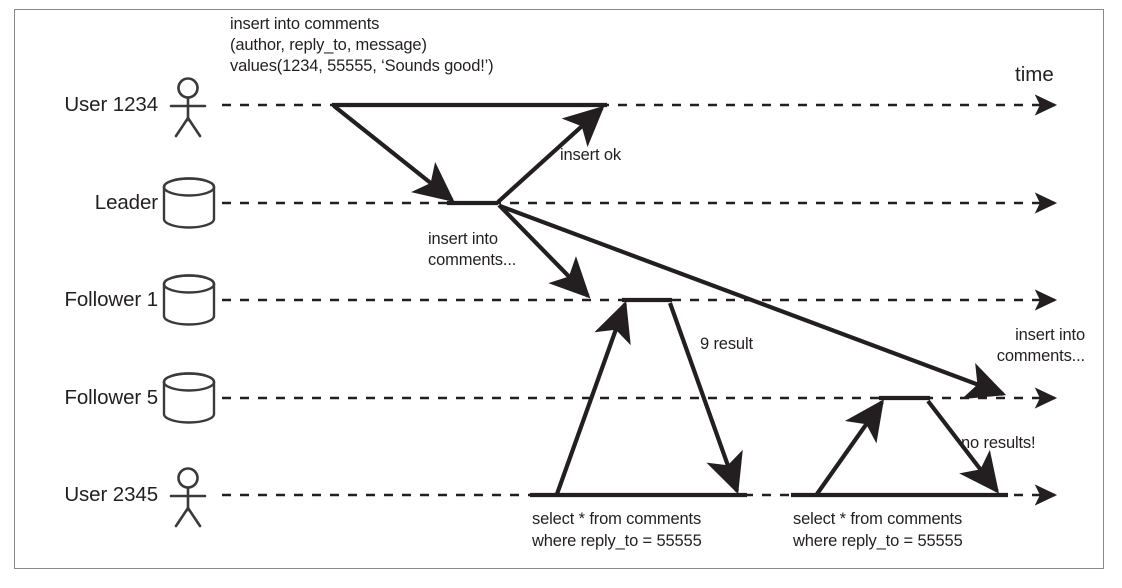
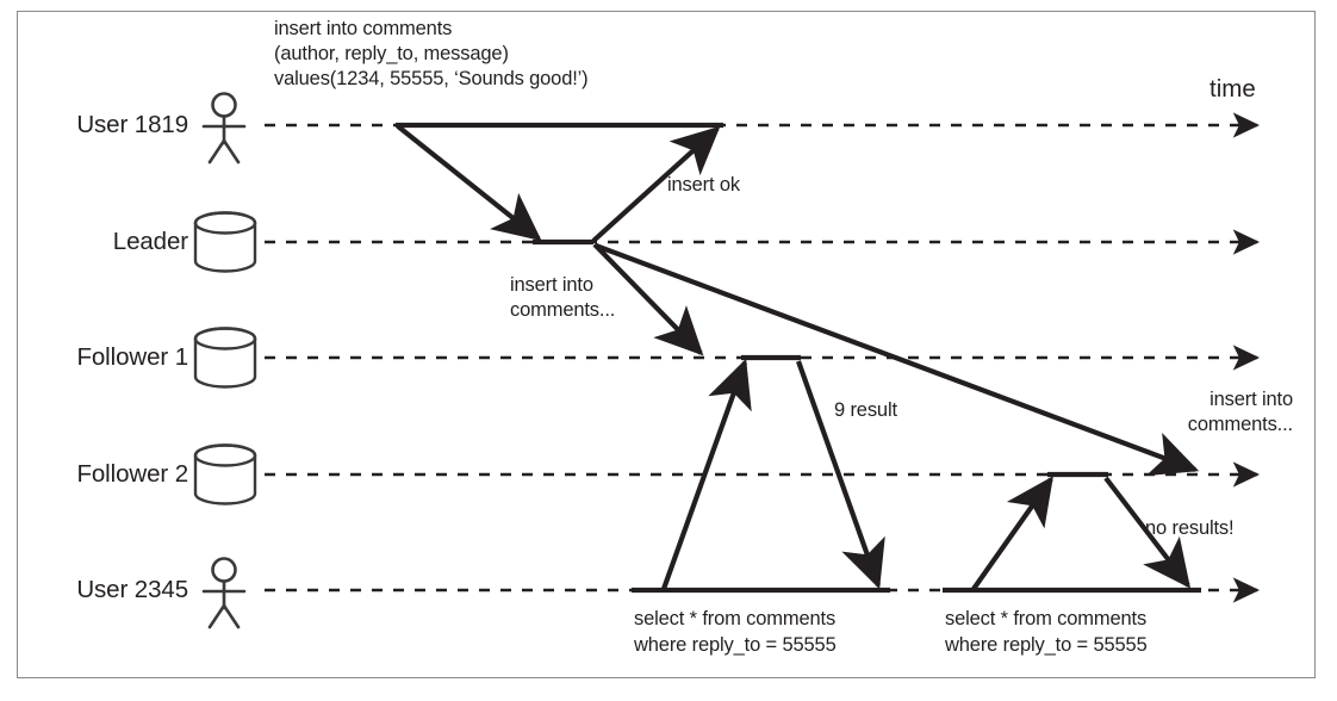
- User 1234
+ User 1819
  Leader
  Follower 1
- Follower 5
+ Follower 2
  User 2345
  time
  insert into comments
  (author, reply_to, message)
  values(1234, 55555, ‘Sounds good!’)
  insert ok
  insert into
  comments...
  insert into
  comments...
  9 result
  no results!
  select * from comments
  where reply_to = 55555
  select * from comments
  where reply_to = 55555
